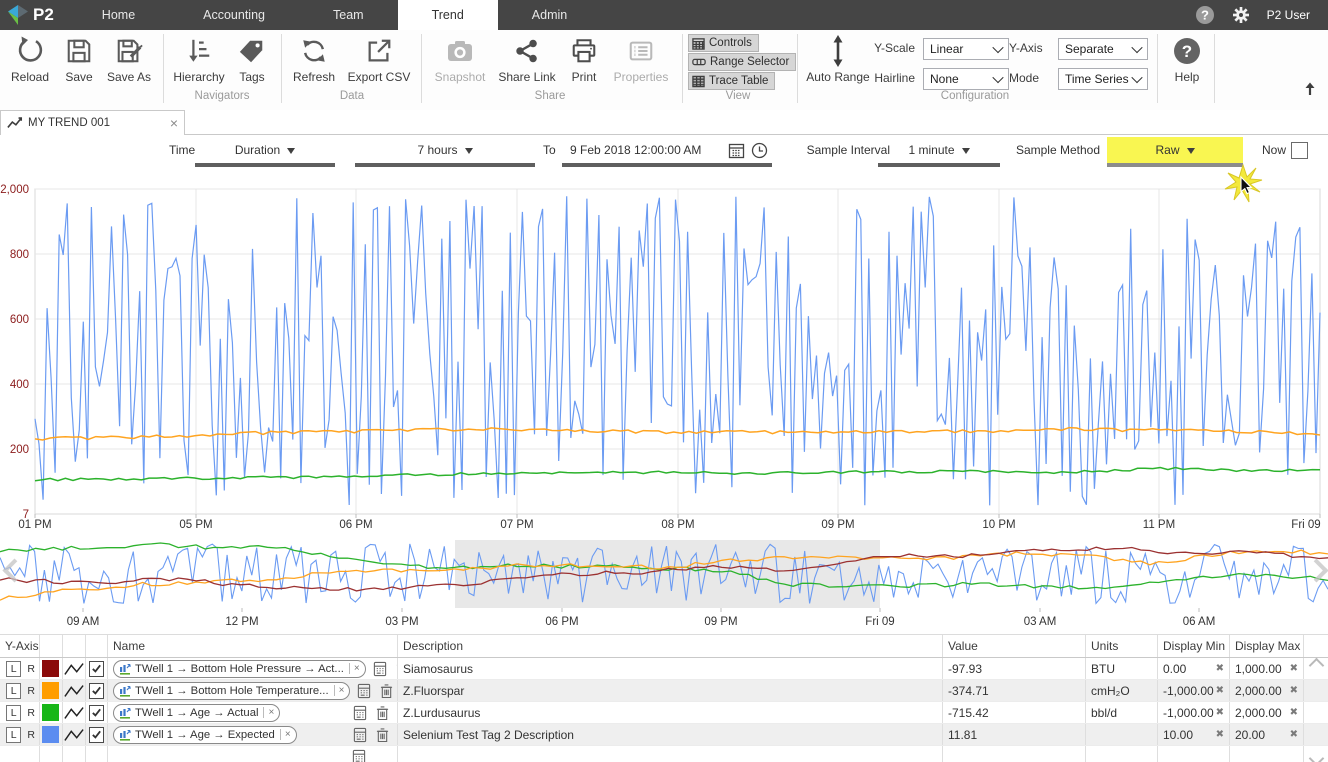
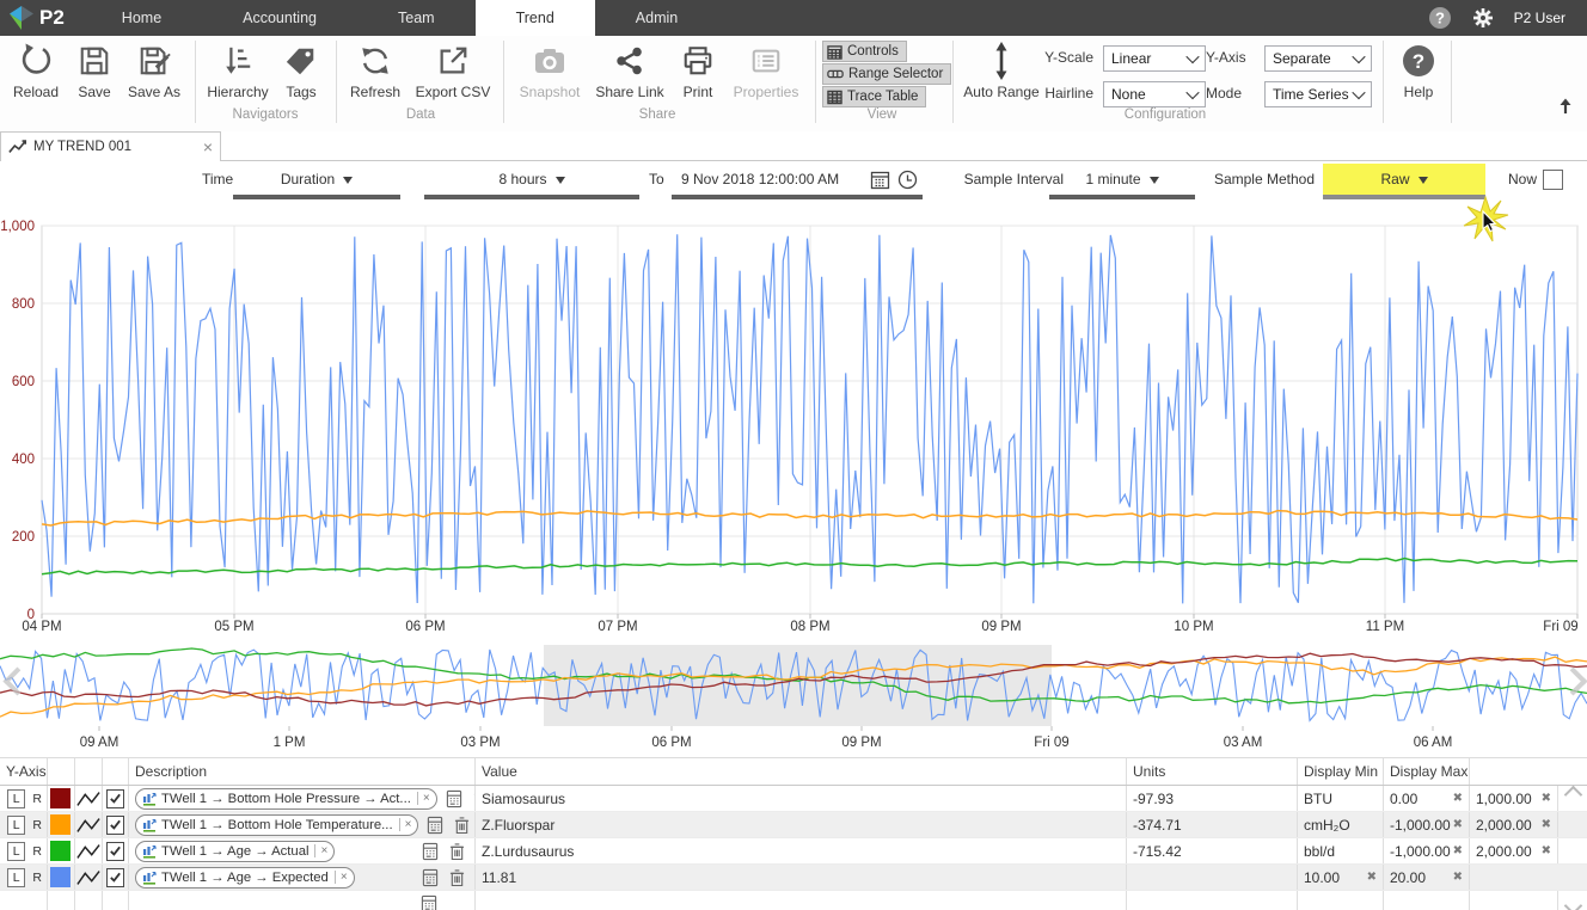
  P2
  Home
  Accounting
  Team
  Trend
  Admin
  ?
  P2 User
  Reload
  Save
  Save As
  Hierarchy
  Tags
  Refresh
  Export CSV
  Snapshot
  Share Link
  Print
  Properties
  Controls
  Range Selector
  Trace Table
  Auto Range
  Y-Scale
  Linear
  Hairline
  None
  Y-Axis
  Separate
  Mode
  Time Series
  ?
  Help
  Navigators
  Data
  Share
  View
  Configuration
  MY TREND 001
  ×
  Time
  Duration
- 7 hours
+ 8 hours
  To
- 9 Feb 2018 12:00:00 AM
+ 9 Nov 2018 12:00:00 AM
  Sample Interval
  1 minute
  Sample Method
  Raw
  Now
- 7
+ 0
  200
  400
  600
  800
- 2,000
+ 1,000
- 01 PM
+ 04 PM
  05 PM
  06 PM
  07 PM
  08 PM
  09 PM
  10 PM
  11 PM
  Fri 09
  09 AM
- 12 PM
+ 1 PM
  03 PM
  06 PM
  09 PM
  Fri 09
  03 AM
  06 AM
  Y-Axis
- Name
  Description
  Value
  Units
  Display Min
  Display Max
  L
  R
  TWell 1 → Bottom Hole Pressure → Act...
  ×
  Siamosaurus
  -97.93
  BTU
  0.00
  ✖
  1,000.00
  ✖
  L
  R
  TWell 1 → Bottom Hole Temperature...
  ×
  Z.Fluorspar
  -374.71
  cmH₂O
  -1,000.00
  ✖
  2,000.00
  ✖
  L
  R
  TWell 1 → Age → Actual
  ×
  Z.Lurdusaurus
  -715.42
  bbl/d
  -1,000.00
  ✖
  2,000.00
  ✖
  L
  R
  TWell 1 → Age → Expected
  ×
- Selenium Test Tag 2 Description
  11.81
  10.00
  ✖
  20.00
  ✖
